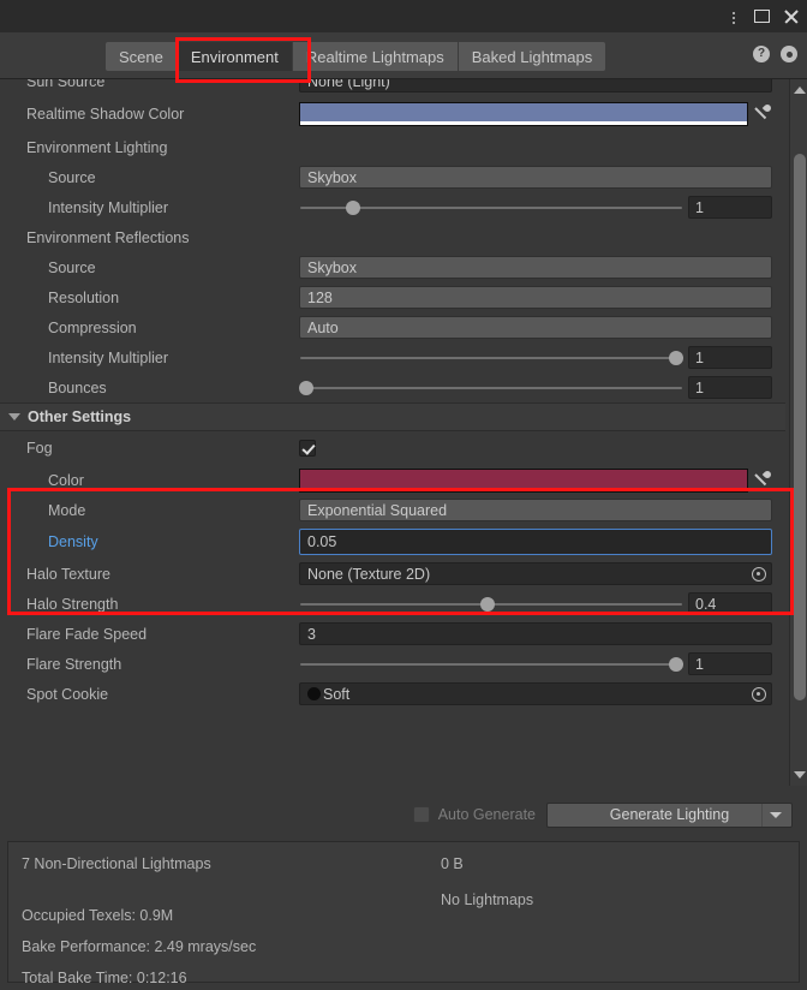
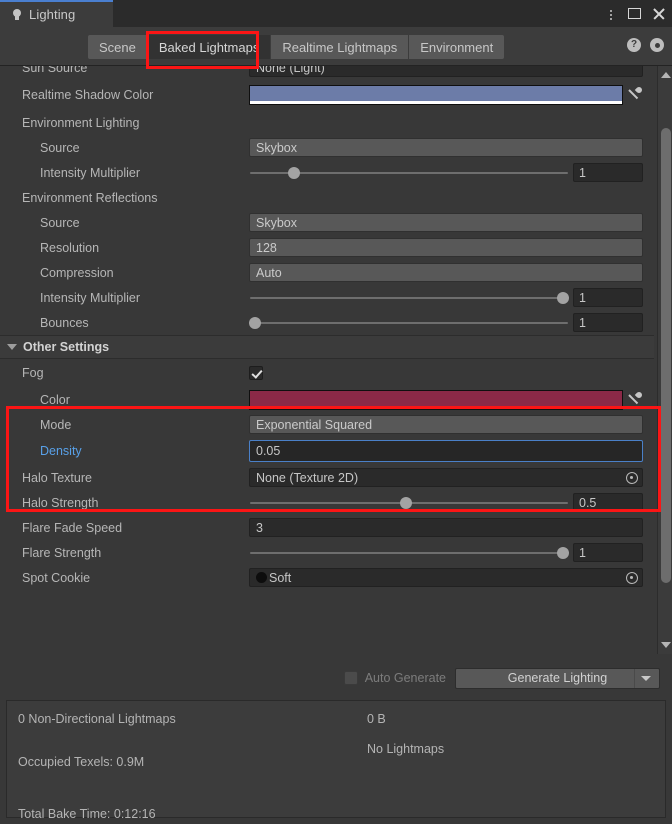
+ Lighting
  Scene
- Environment
+ Baked Lightmaps
  Realtime Lightmaps
- Baked Lightmaps
+ Environment
  ?
  Sun Source
  None (Light)
  Realtime Shadow Color
  Environment Lighting
  Source
  Skybox
  Intensity Multiplier
  1
  Environment Reflections
  Source
  Skybox
  Resolution
  128
  Compression
  Auto
  Intensity Multiplier
  1
  Bounces
  1
  Other Settings
  Fog
  Color
  Mode
  Exponential Squared
  Density
  0.05
  Halo Texture
  None (Texture 2D)
  Halo Strength
- 0.4
+ 0.5
  Flare Fade Speed
  3
  Flare Strength
  1
  Spot Cookie
  Soft
  Auto Generate
  Generate Lighting
- 7 Non-Directional Lightmaps
+ 0 Non-Directional Lightmaps
  0 B
  No Lightmaps
  Occupied Texels: 0.9M
- Bake Performance: 2.49 mrays/sec
  Total Bake Time: 0:12:16
